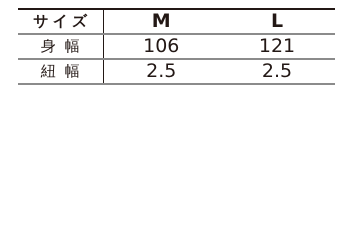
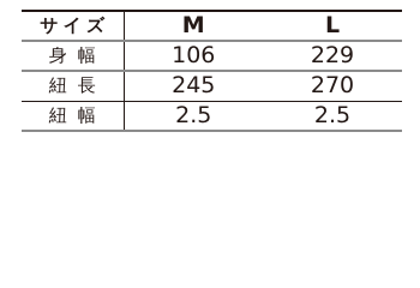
  サイズ	M	L
- 身幅	106	121
+ 身幅	106	229
+ 紐長	245	270
  紐幅	2.5	2.5
